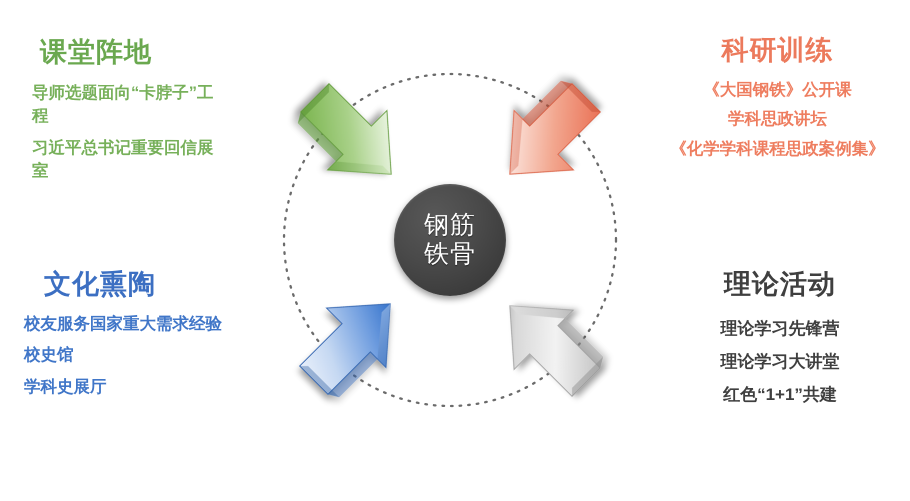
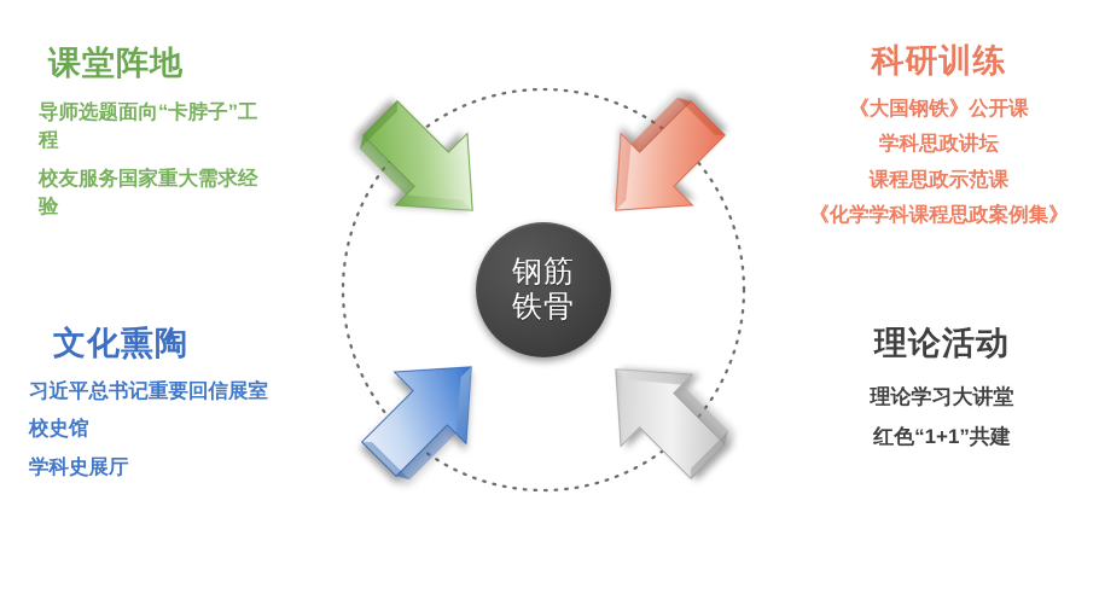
  课堂阵地
  导师选题面向“卡脖子”工程
- 习近平总书记重要回信展室
+ 校友服务国家重大需求经验
  科研训练
  《大国钢铁》公开课
  学科思政讲坛
+ 课程思政示范课
  《化学学科课程思政案例集》
  文化熏陶
- 校友服务国家重大需求经验
+ 习近平总书记重要回信展室
  校史馆
  学科史展厅
  理论活动
- 理论学习先锋营
  理论学习大讲堂
  红色“1+1”共建
  钢筋
  铁骨
